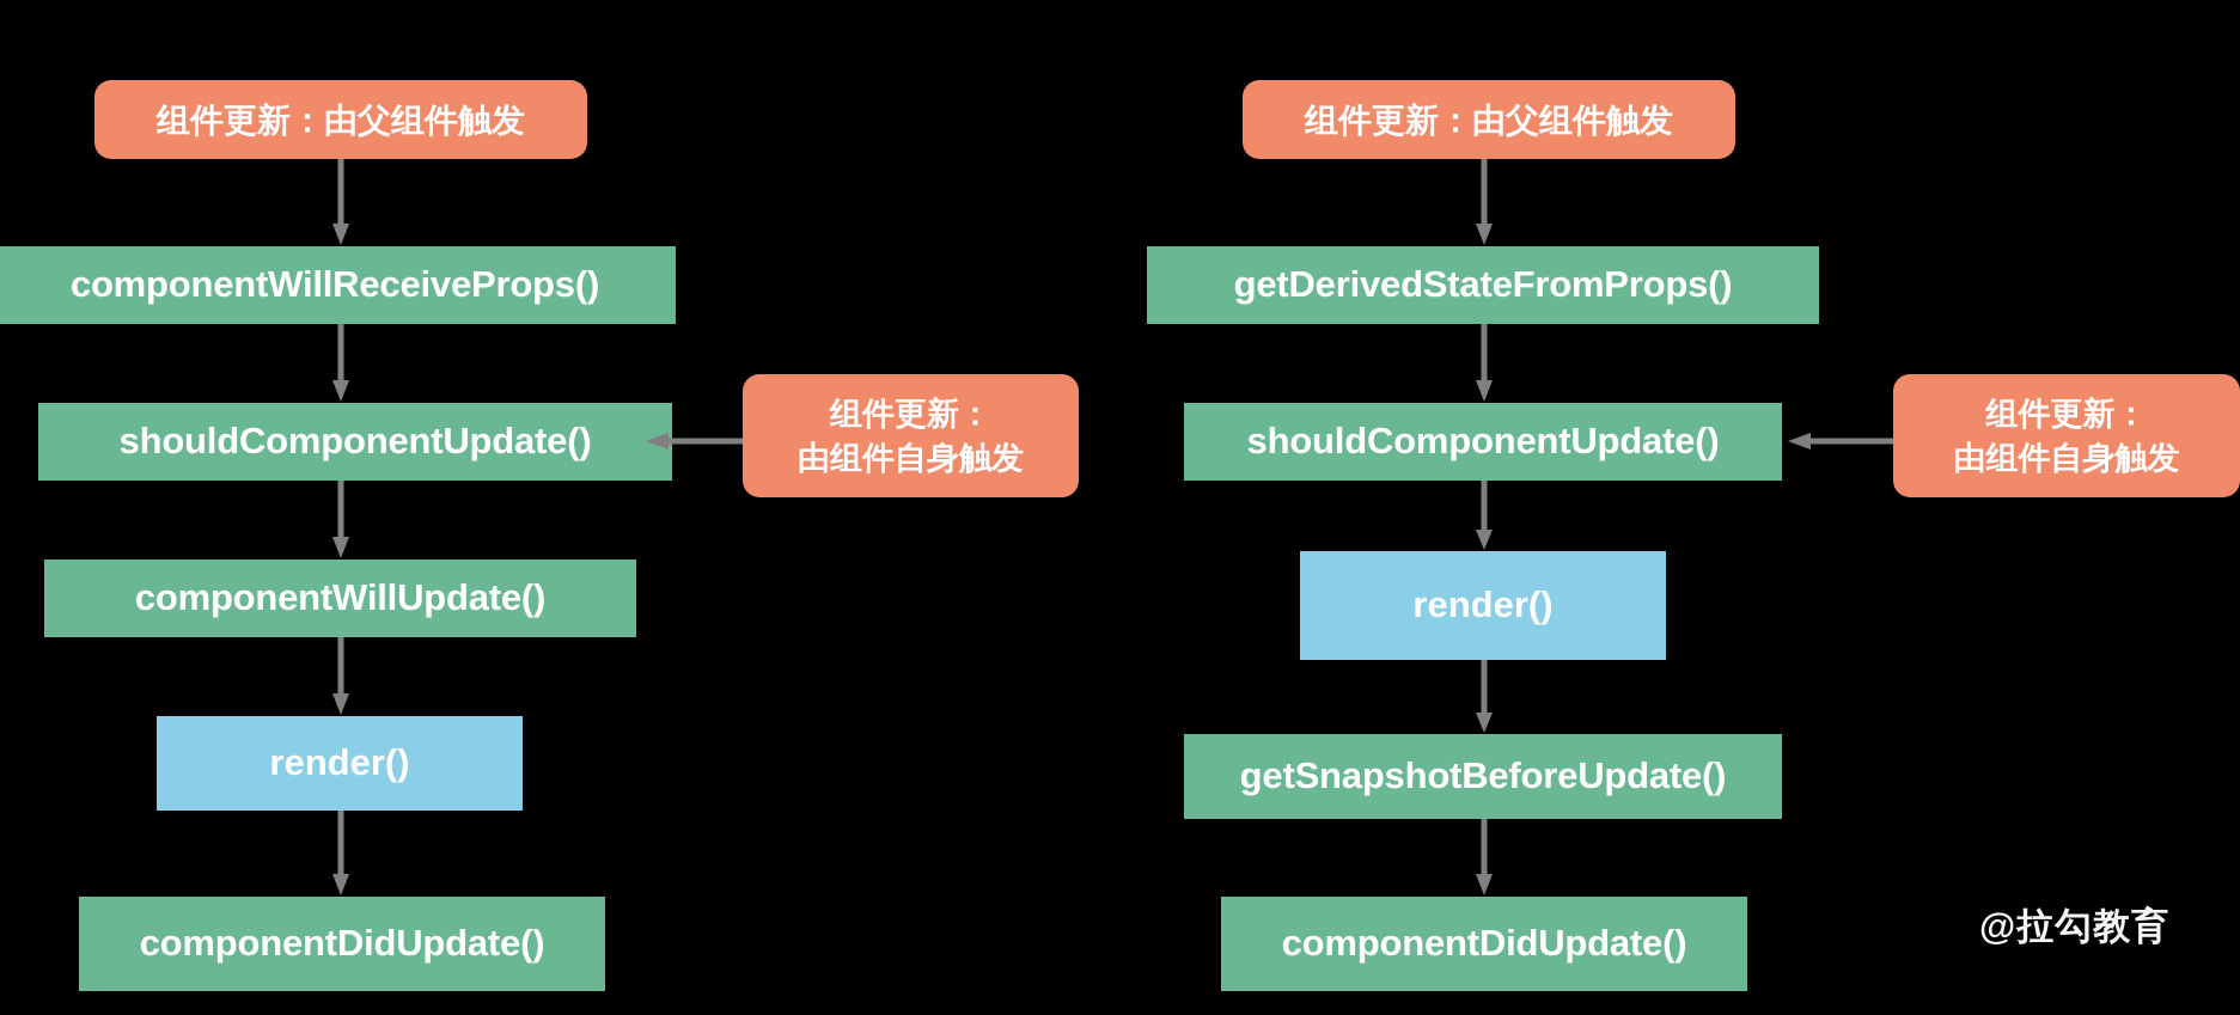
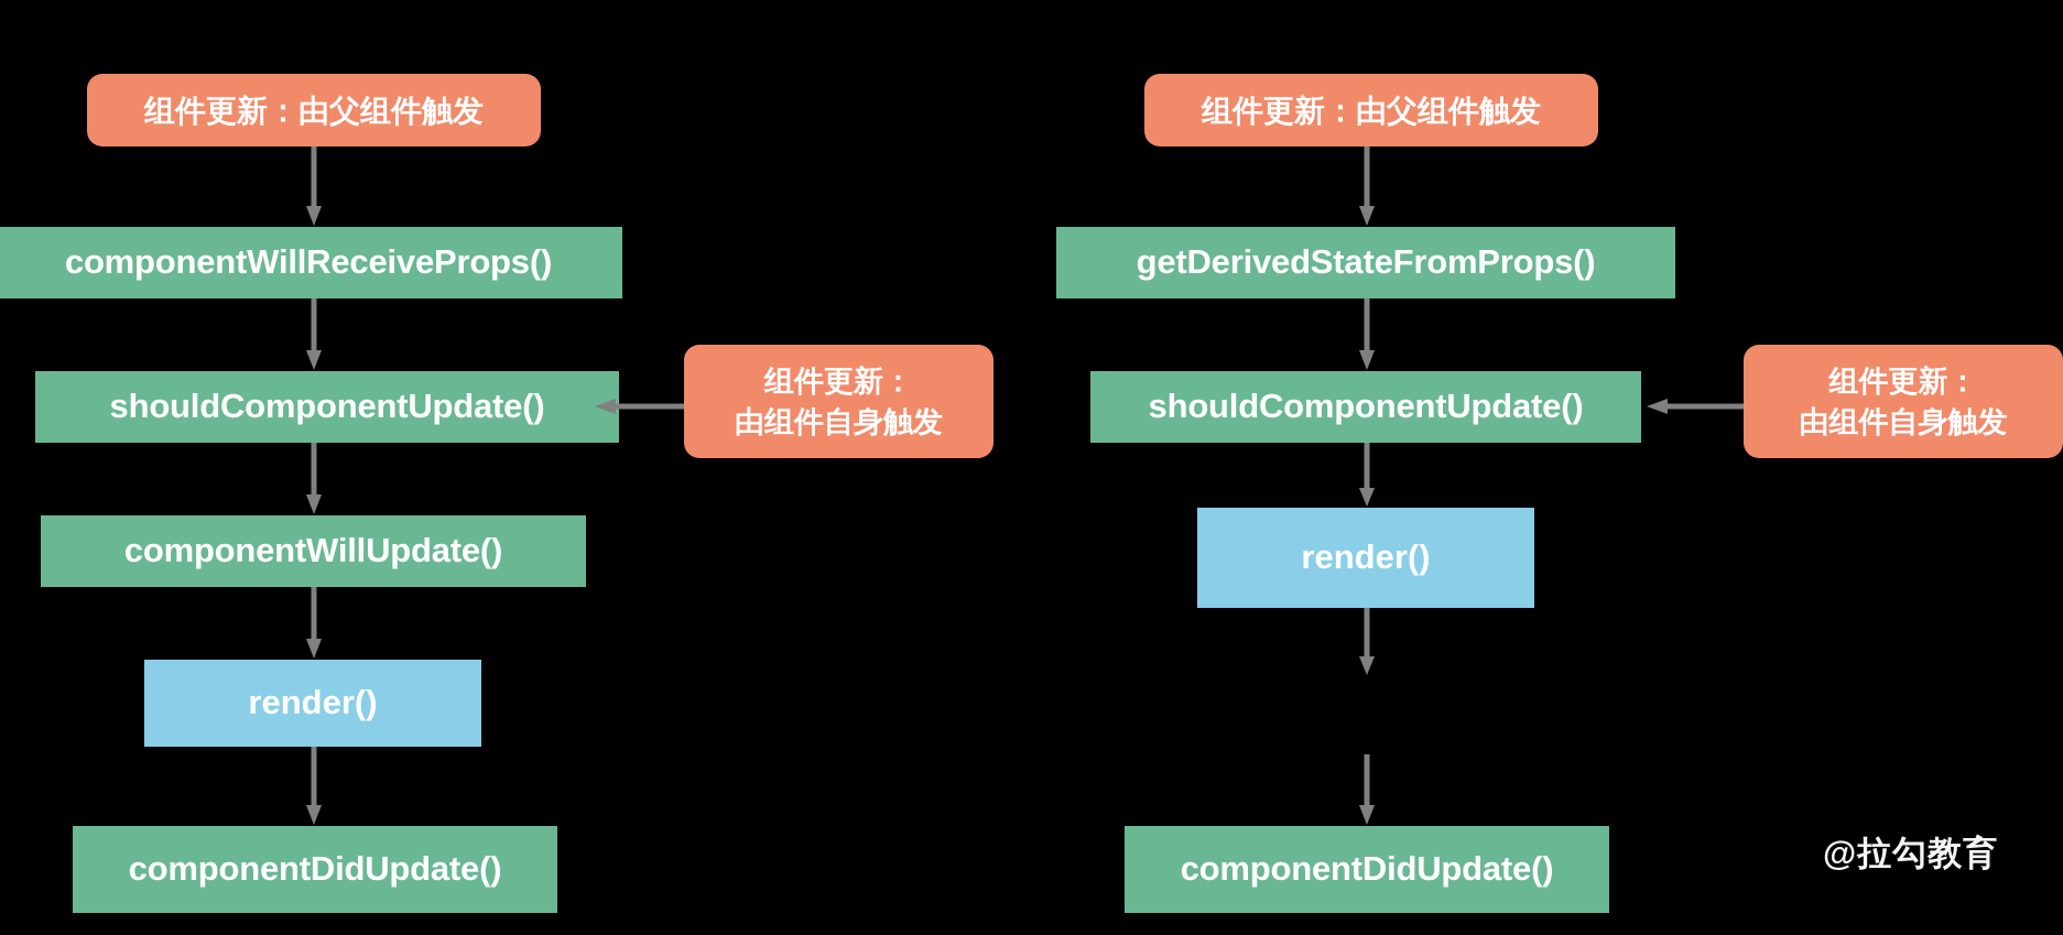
  组件更新：由父组件触发
  componentWillReceiveProps()
  shouldComponentUpdate()
  componentWillUpdate()
  render()
  componentDidUpdate()
  组件更新：
  由组件自身触发
  组件更新：由父组件触发
  getDerivedStateFromProps()
  shouldComponentUpdate()
  render()
- getSnapshotBeforeUpdate()
  componentDidUpdate()
  组件更新：
  由组件自身触发
  @拉勾教育
